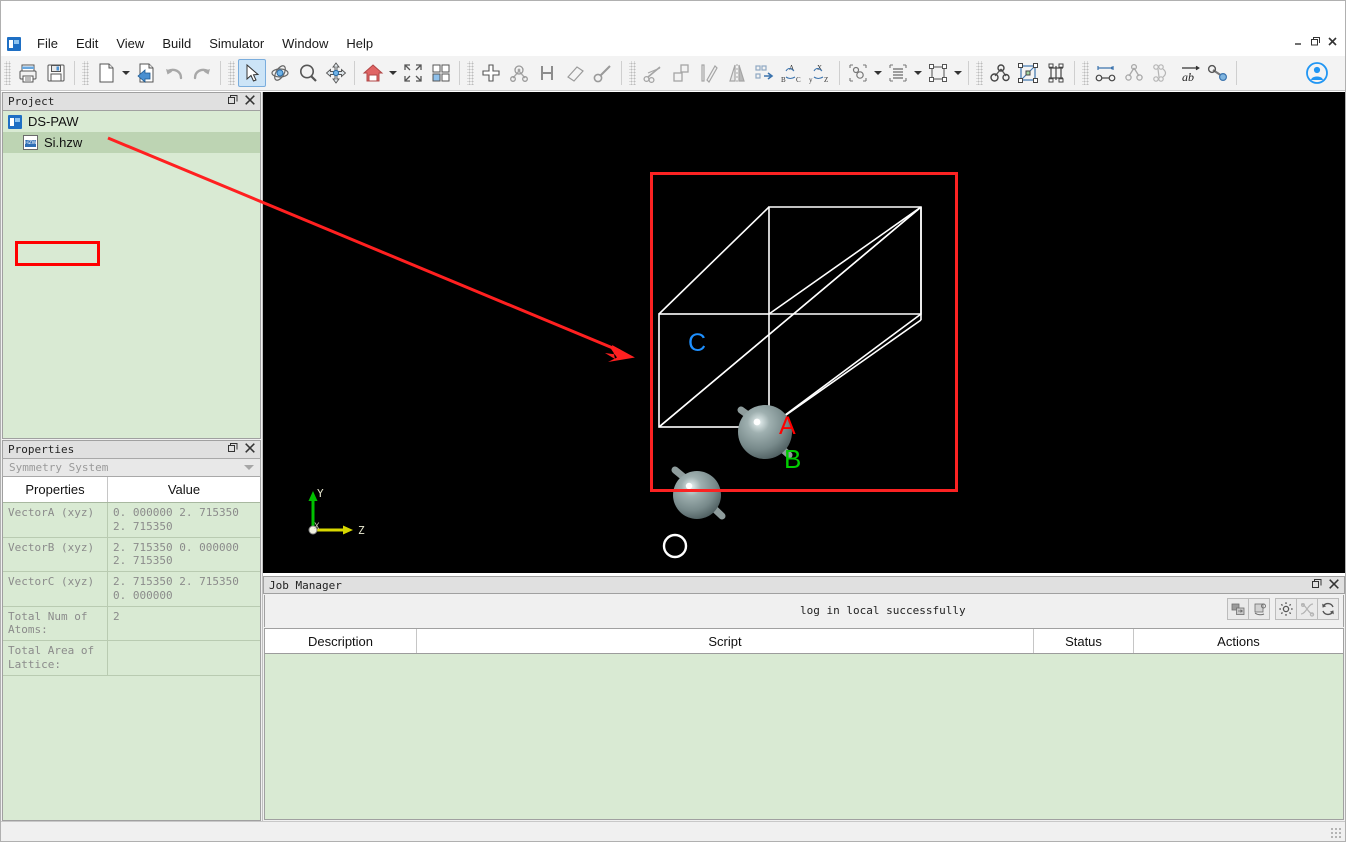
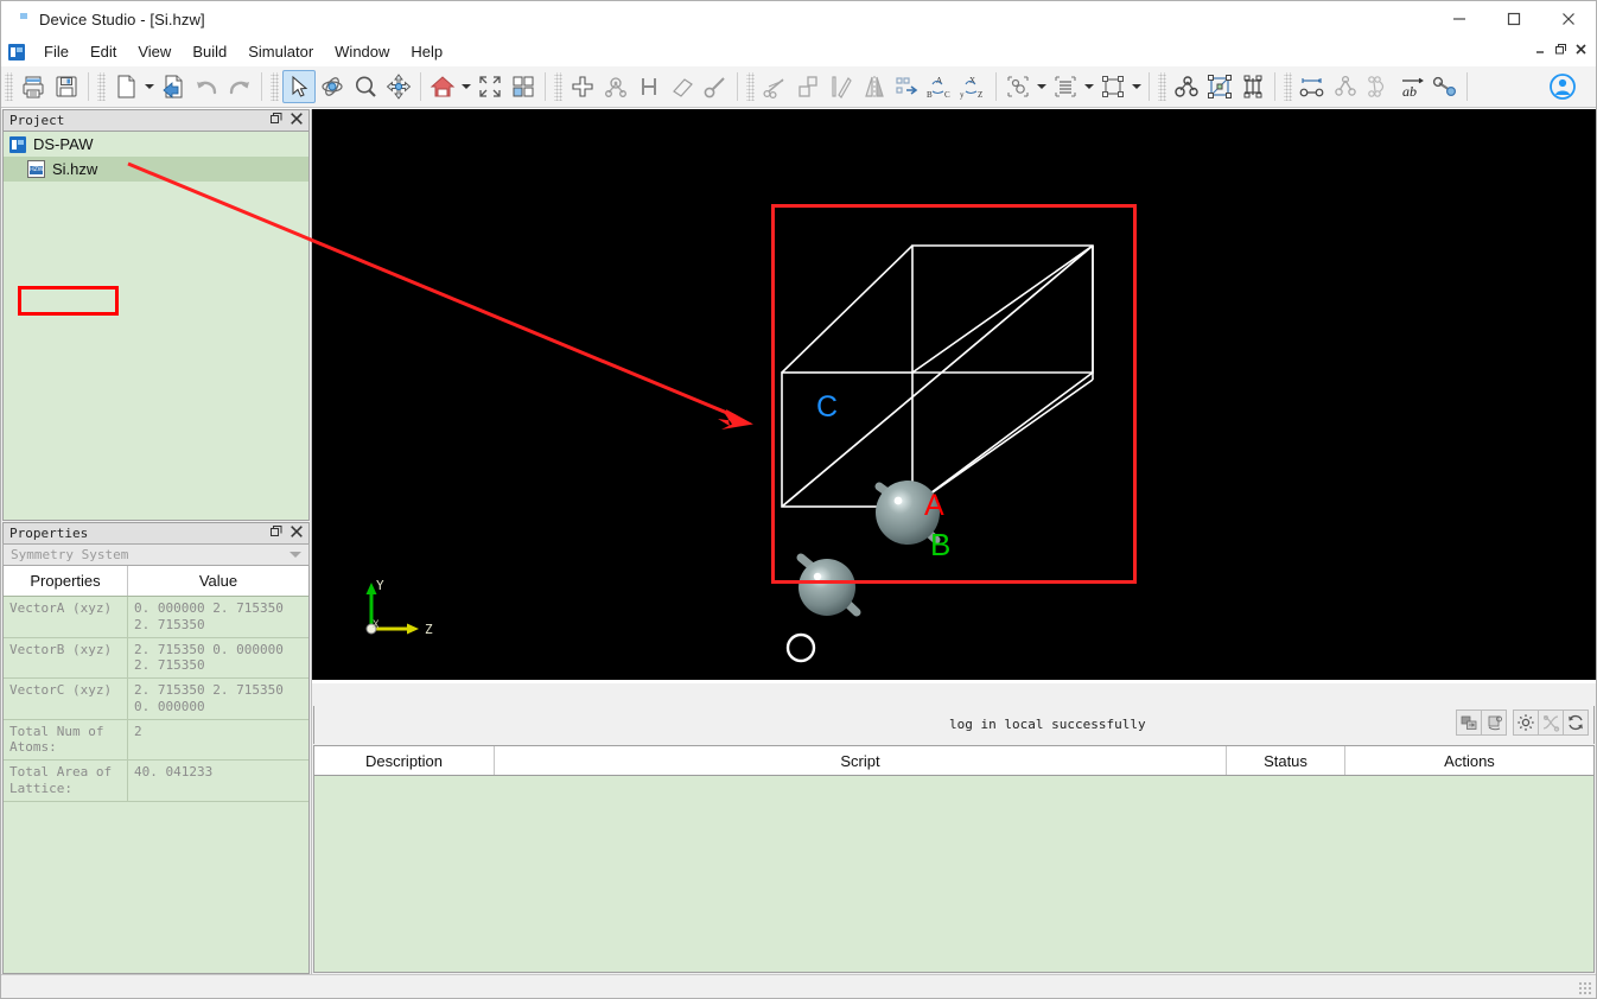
+ Device Studio - [Si.hzw]
  File
  Edit
  View
  Build
  Simulator
  Window
  Help
  A
  B
  C
  X
  y
  Z
  ab
  Project
  DS-PAW
  Si.hzw
  Properties
  Symmetry System
  Properties
  Value
  VectorA (xyz)
  0. 000000 2. 715350 2. 715350
  VectorB (xyz)
  2. 715350 0. 000000 2. 715350
  VectorC (xyz)
  2. 715350 2. 715350 0. 000000
  Total Num of Atoms:
  2
  Total Area of Lattice:
+ 40. 041233
  C
  A
  B
  Y
  Z
  X
- Job Manager
  log in local successfully
  Description
  Script
  Status
  Actions
